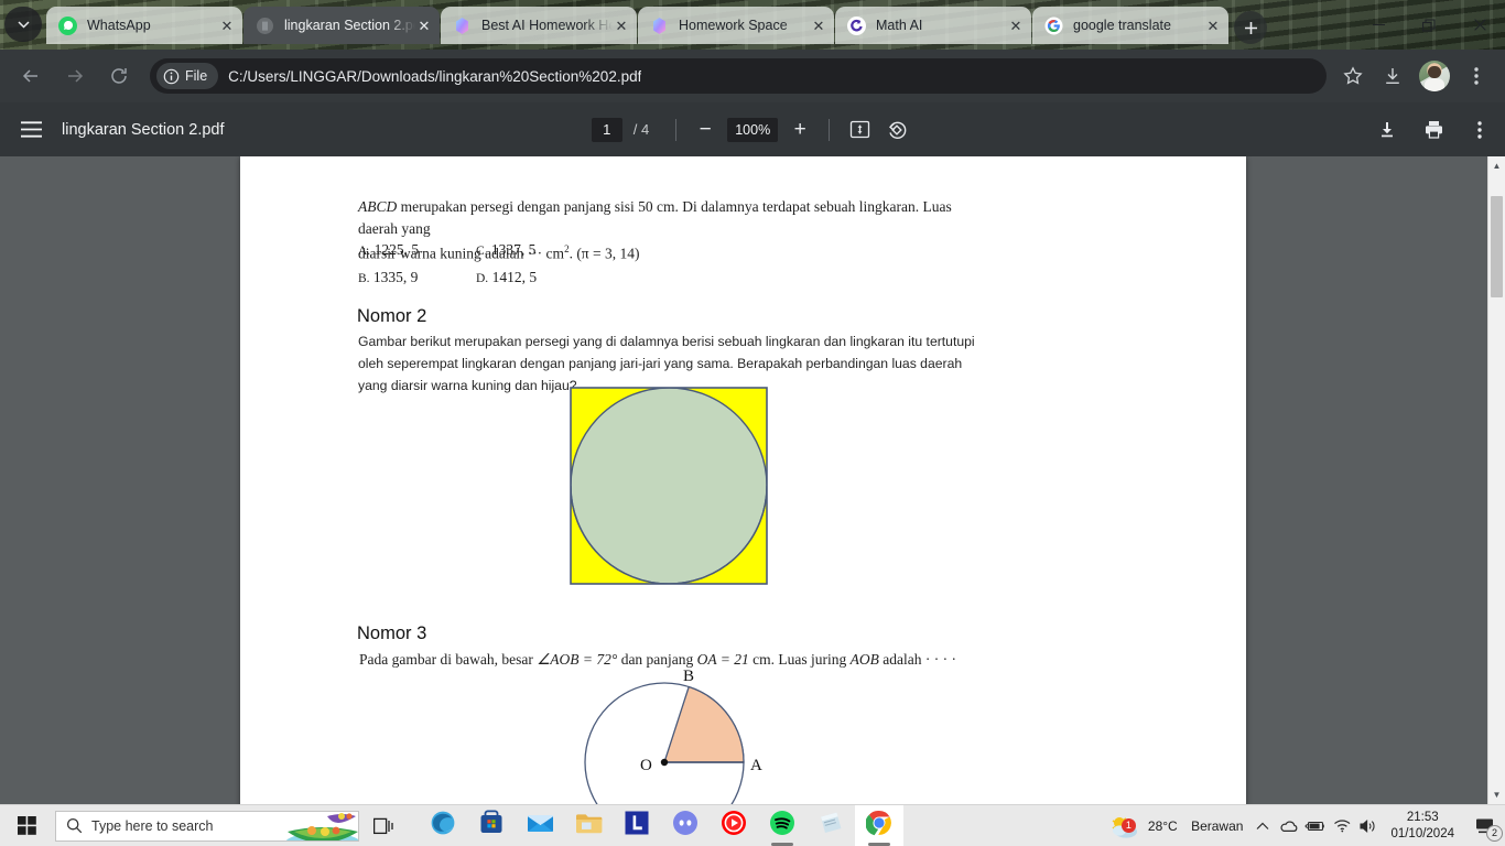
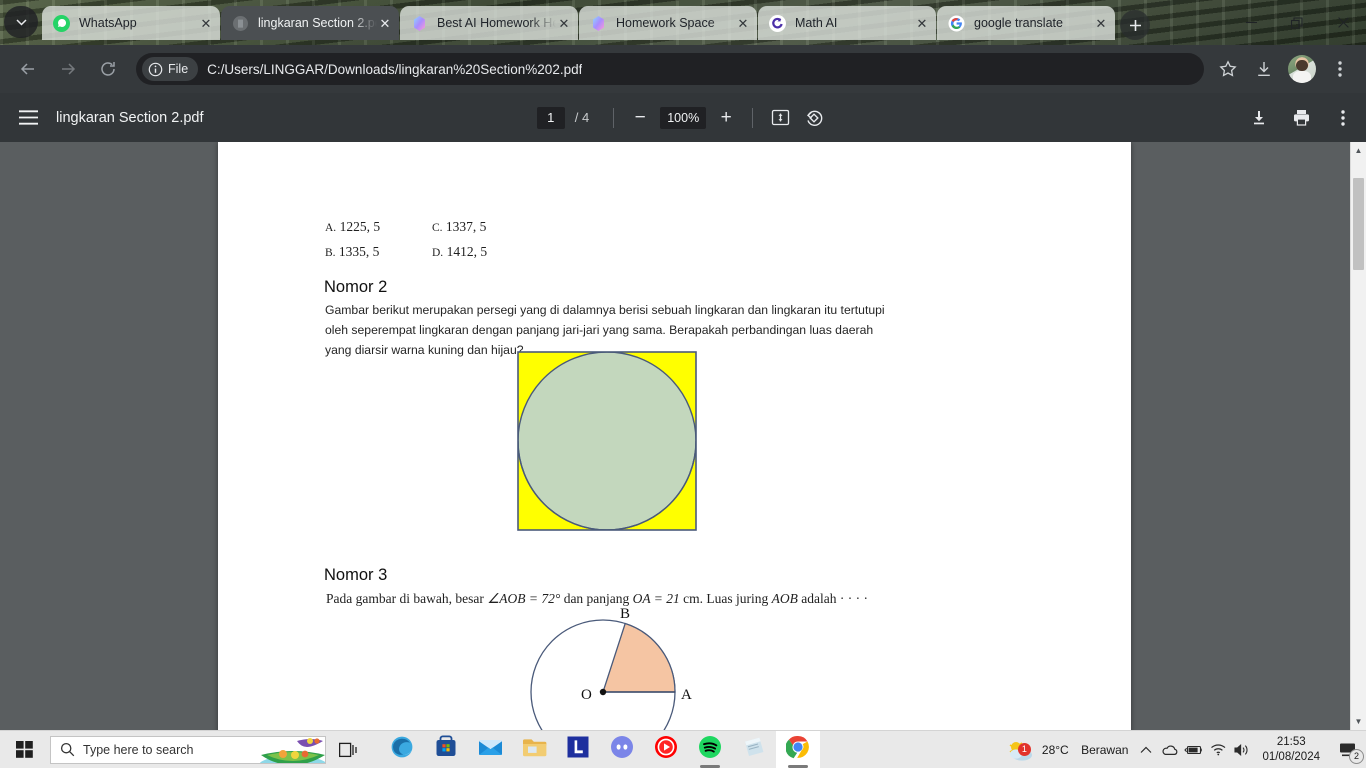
  WhatsApp
  ✕
  lingkaran Section 2.p
  ✕
  Best AI Homework He
  ✕
  Homework Space
  ✕
  Math AI
  ✕
  google translate
  ✕
  File
  C:/Users/LINGGAR/Downloads/lingkaran%20Section%202.pdf
  lingkaran Section 2.pdf
  1
  / 4
  −
  100%
  +
- ABCD merupakan persegi dengan panjang sisi 50 cm. Di dalamnya terdapat sebuah lingkaran. Luas daerah yang
- diarsir warna kuning adalah ··· cm2. (π = 3, 14)
  A. 1225, 5
  C. 1337, 5
- B. 1335, 9
+ B. 1335, 5
  D. 1412, 5
  Nomor 2
  Gambar berikut merupakan persegi yang di dalamnya berisi sebuah lingkaran dan lingkaran itu tertutupi oleh seperempat lingkaran dengan panjang jari-jari yang sama. Berapakah perbandingan luas daerah yang diarsir warna kuning dan hijau?
  Nomor 3
  Pada gambar di bawah, besar ∠AOB = 72° dan panjang OA = 21 cm. Luas juring AOB adalah · · · ·
  O
  A
  B
  ▲
  ▼
  Type here to search
  1
  28°C Berawan
  21:53
- 01/10/2024
+ 01/08/2024
  2
